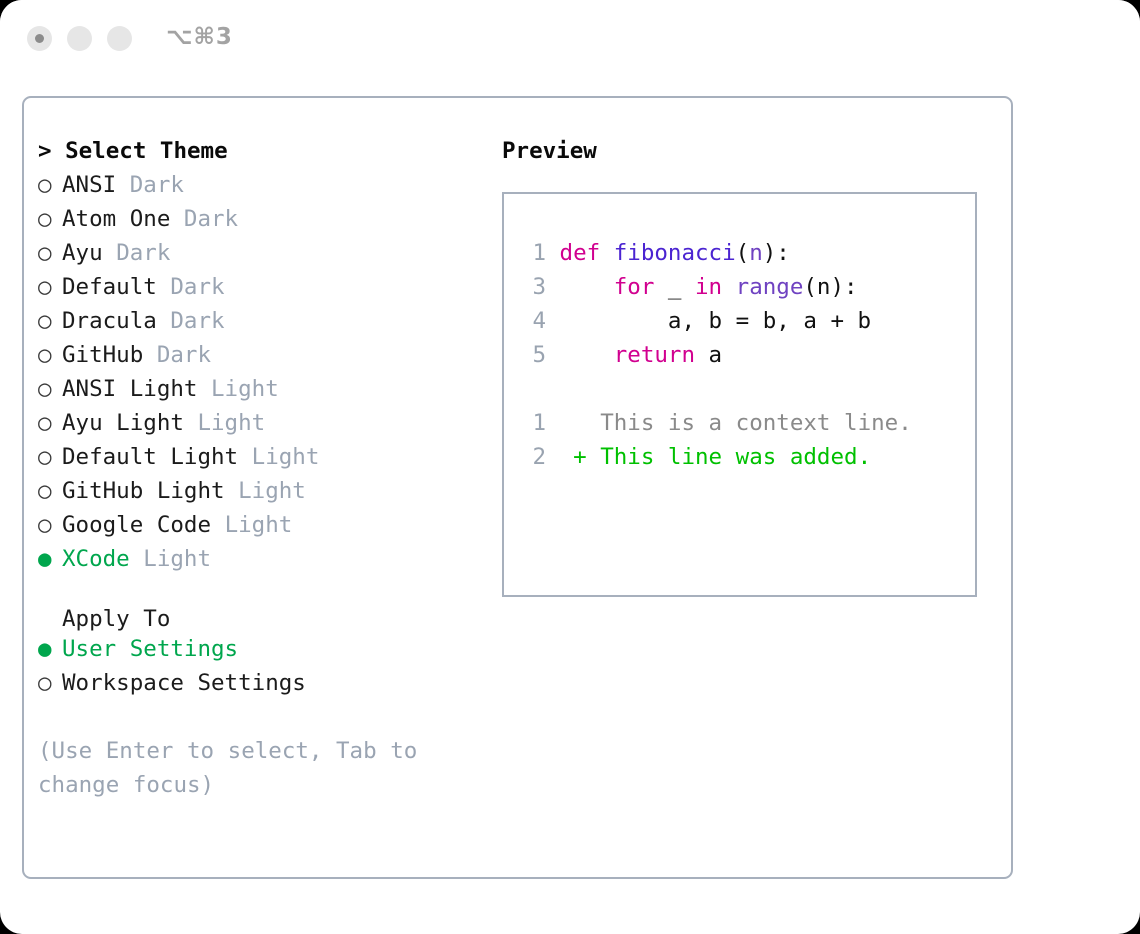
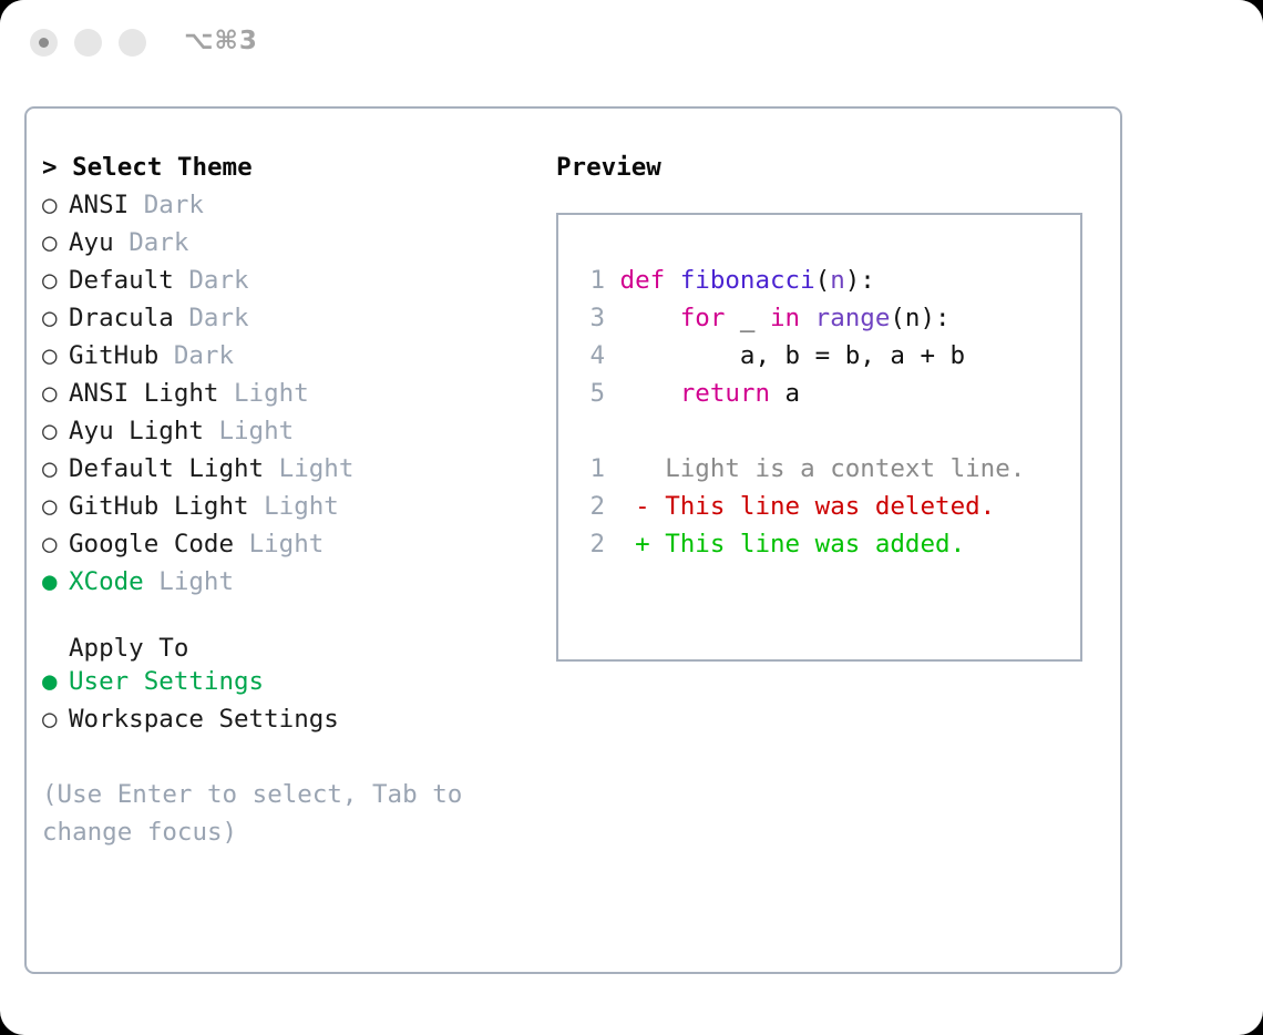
  ⌥⌘3
  > Select Theme
  ○ ANSI Dark
- ○ Atom One Dark
  ○ Ayu Dark
  ○ Default Dark
  ○ Dracula Dark
  ○ GitHub Dark
  ○ ANSI Light Light
  ○ Ayu Light Light
  ○ Default Light Light
  ○ GitHub Light Light
  ○ Google Code Light
  ● XCode Light
  Apply To
  ● User Settings
  ○ Workspace Settings
  (Use Enter to select, Tab to change focus)
  Preview
  1 def fibonacci(n):
  3 for _ in range(n):
  4 a, b = b, a + b
  5 return a
- 1 This is a context line.
+ 1 Light is a context line.
+ 2 - This line was deleted.
  2 + This line was added.
